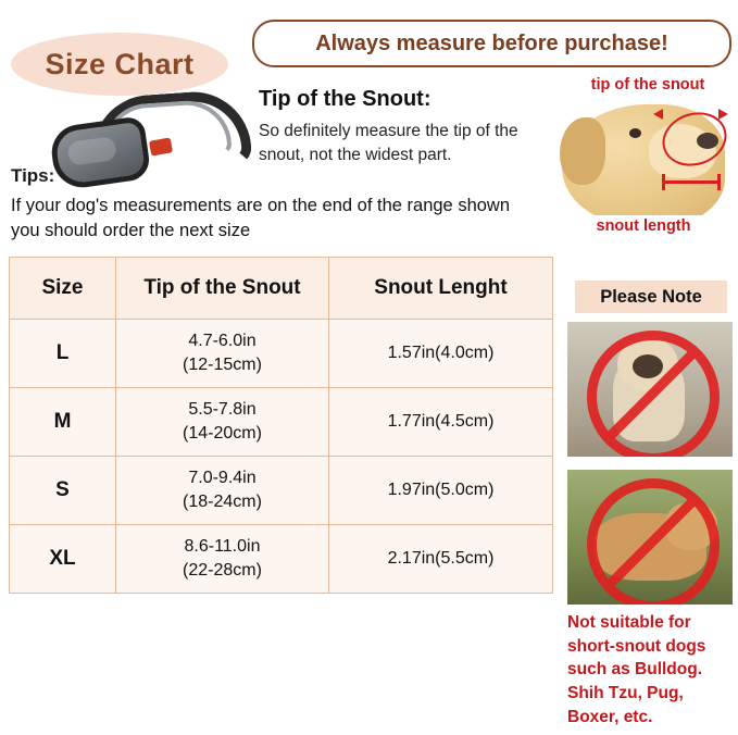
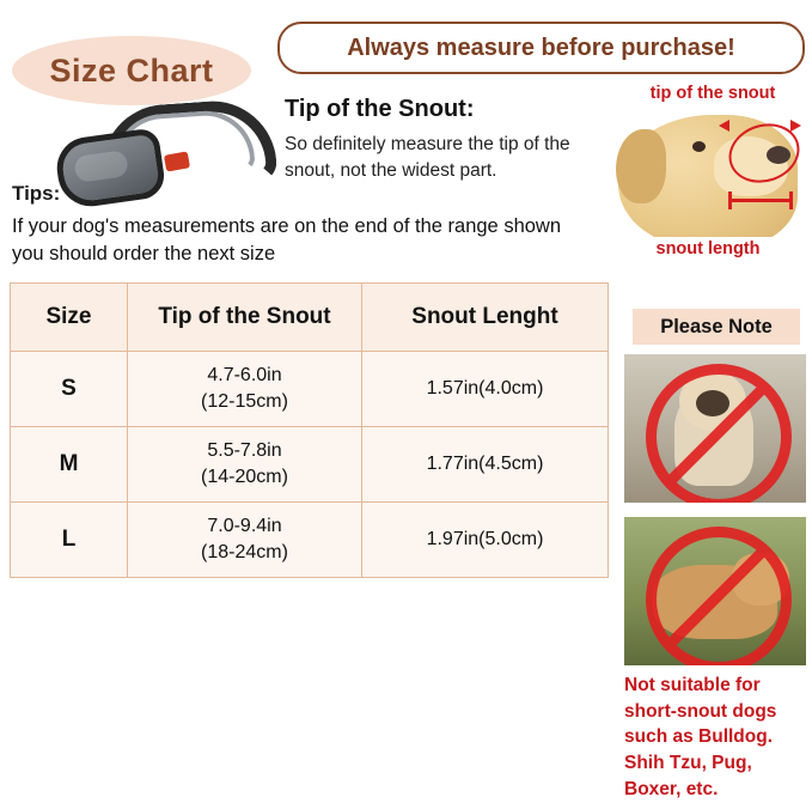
  Size Chart
  Always measure before purchase!
  Tips:
  If your dog's measurements are on the end of the range shown you should order the next size
  Tip of the Snout:
  So definitely measure the tip of the snout, not the widest part.
  tip of the snout
  snout length
  Size	Tip of the Snout	Snout Lenght
- L	4.7-6.0in(12-15cm)	1.57in(4.0cm)
+ S	4.7-6.0in(12-15cm)	1.57in(4.0cm)
  M	5.5-7.8in(14-20cm)	1.77in(4.5cm)
- S	7.0-9.4in(18-24cm)	1.97in(5.0cm)
+ L	7.0-9.4in(18-24cm)	1.97in(5.0cm)
- XL	8.6-11.0in(22-28cm)	2.17in(5.5cm)
  Please Note
  Not suitable for short-snout dogs such as Bulldog. Shih Tzu, Pug, Boxer, etc.
